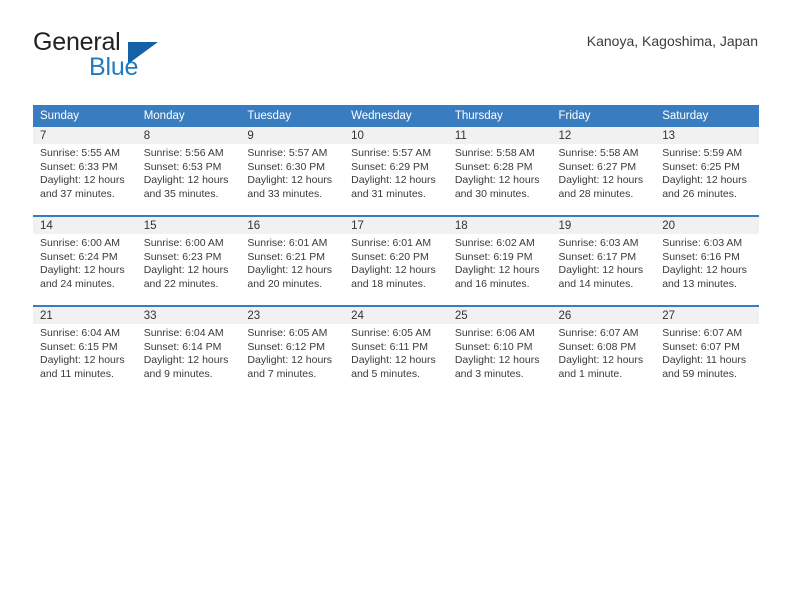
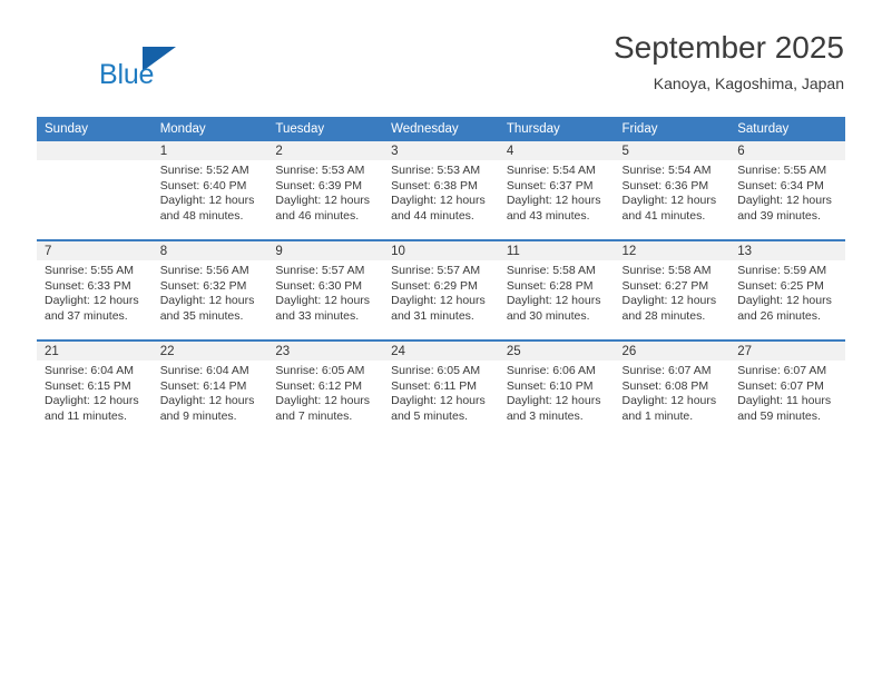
- General
  Blue
+ September 2025
  Kanoya, Kagoshima, Japan
  Sunday	Monday	Tuesday	Wednesday	Thursday	Friday	Saturday
+ 	1Sunrise: 5:52 AMSunset: 6:40 PMDaylight: 12 hoursand 48 minutes.	2Sunrise: 5:53 AMSunset: 6:39 PMDaylight: 12 hoursand 46 minutes.	3Sunrise: 5:53 AMSunset: 6:38 PMDaylight: 12 hoursand 44 minutes.	4Sunrise: 5:54 AMSunset: 6:37 PMDaylight: 12 hoursand 43 minutes.	5Sunrise: 5:54 AMSunset: 6:36 PMDaylight: 12 hoursand 41 minutes.	6Sunrise: 5:55 AMSunset: 6:34 PMDaylight: 12 hoursand 39 minutes.
- 7Sunrise: 5:55 AMSunset: 6:33 PMDaylight: 12 hoursand 37 minutes.	8Sunrise: 5:56 AMSunset: 6:53 PMDaylight: 12 hoursand 35 minutes.	9Sunrise: 5:57 AMSunset: 6:30 PMDaylight: 12 hoursand 33 minutes.	10Sunrise: 5:57 AMSunset: 6:29 PMDaylight: 12 hoursand 31 minutes.	11Sunrise: 5:58 AMSunset: 6:28 PMDaylight: 12 hoursand 30 minutes.	12Sunrise: 5:58 AMSunset: 6:27 PMDaylight: 12 hoursand 28 minutes.	13Sunrise: 5:59 AMSunset: 6:25 PMDaylight: 12 hoursand 26 minutes.
+ 7Sunrise: 5:55 AMSunset: 6:33 PMDaylight: 12 hoursand 37 minutes.	8Sunrise: 5:56 AMSunset: 6:32 PMDaylight: 12 hoursand 35 minutes.	9Sunrise: 5:57 AMSunset: 6:30 PMDaylight: 12 hoursand 33 minutes.	10Sunrise: 5:57 AMSunset: 6:29 PMDaylight: 12 hoursand 31 minutes.	11Sunrise: 5:58 AMSunset: 6:28 PMDaylight: 12 hoursand 30 minutes.	12Sunrise: 5:58 AMSunset: 6:27 PMDaylight: 12 hoursand 28 minutes.	13Sunrise: 5:59 AMSunset: 6:25 PMDaylight: 12 hoursand 26 minutes.
- 14Sunrise: 6:00 AMSunset: 6:24 PMDaylight: 12 hoursand 24 minutes.	15Sunrise: 6:00 AMSunset: 6:23 PMDaylight: 12 hoursand 22 minutes.	16Sunrise: 6:01 AMSunset: 6:21 PMDaylight: 12 hoursand 20 minutes.	17Sunrise: 6:01 AMSunset: 6:20 PMDaylight: 12 hoursand 18 minutes.	18Sunrise: 6:02 AMSunset: 6:19 PMDaylight: 12 hoursand 16 minutes.	19Sunrise: 6:03 AMSunset: 6:17 PMDaylight: 12 hoursand 14 minutes.	20Sunrise: 6:03 AMSunset: 6:16 PMDaylight: 12 hoursand 13 minutes.
- 21Sunrise: 6:04 AMSunset: 6:15 PMDaylight: 12 hoursand 11 minutes.	33Sunrise: 6:04 AMSunset: 6:14 PMDaylight: 12 hoursand 9 minutes.	23Sunrise: 6:05 AMSunset: 6:12 PMDaylight: 12 hoursand 7 minutes.	24Sunrise: 6:05 AMSunset: 6:11 PMDaylight: 12 hoursand 5 minutes.	25Sunrise: 6:06 AMSunset: 6:10 PMDaylight: 12 hoursand 3 minutes.	26Sunrise: 6:07 AMSunset: 6:08 PMDaylight: 12 hoursand 1 minute.	27Sunrise: 6:07 AMSunset: 6:07 PMDaylight: 11 hoursand 59 minutes.
+ 21Sunrise: 6:04 AMSunset: 6:15 PMDaylight: 12 hoursand 11 minutes.	22Sunrise: 6:04 AMSunset: 6:14 PMDaylight: 12 hoursand 9 minutes.	23Sunrise: 6:05 AMSunset: 6:12 PMDaylight: 12 hoursand 7 minutes.	24Sunrise: 6:05 AMSunset: 6:11 PMDaylight: 12 hoursand 5 minutes.	25Sunrise: 6:06 AMSunset: 6:10 PMDaylight: 12 hoursand 3 minutes.	26Sunrise: 6:07 AMSunset: 6:08 PMDaylight: 12 hoursand 1 minute.	27Sunrise: 6:07 AMSunset: 6:07 PMDaylight: 11 hoursand 59 minutes.
